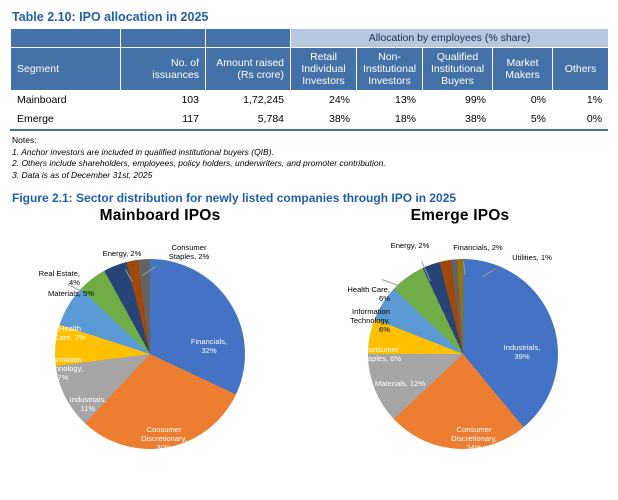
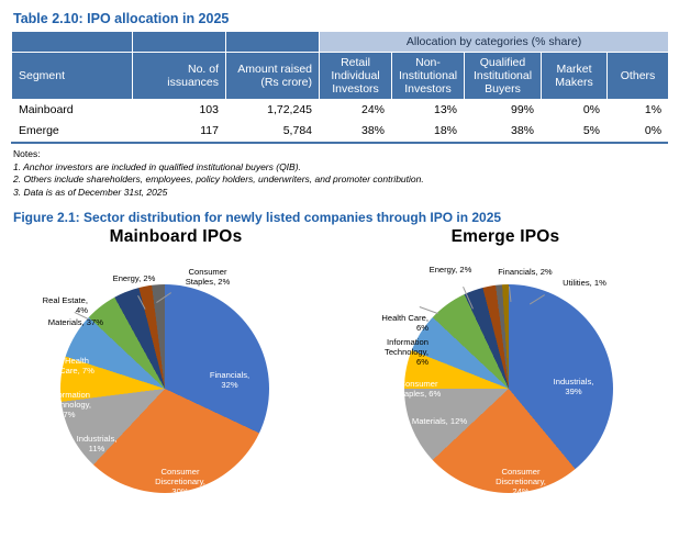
  Table 2.10: IPO allocation in 2025
- 			Allocation by employees (% share)
+ 			Allocation by categories (% share)
  Segment	No. of issuances	Amount raised (Rs crore)	Retail Individual Investors	Non-Institutional Investors	Qualified Institutional Buyers	Market Makers	Others
  Mainboard	103	1,72,245	24%	13%	99%	0%	1%
  Emerge	117	5,784	38%	18%	38%	5%	0%
  Notes:
  1. Anchor investors are included in qualified institutional buyers (QIB).
  2. Others include shareholders, employees, policy holders, underwriters, and promoter contribution.
  3. Data is as of December 31st, 2025
  Figure 2.1: Sector distribution for newly listed companies through IPO in 2025
  Mainboard IPOs
  Financials,
  32%
  Consumer
  Discretionary,
  30%
  Industrials,
  11%
  Information
  Technology,
  7%
  Health
  Care, 7%
- Materials, 5%
+ Materials, 37%
  Real Estate,
  4%
  Energy, 2%
  Consumer
  Staples, 2%
  Emerge IPOs
  Industrials,
  39%
  Consumer
  Discretionary,
  24%
  Materials, 12%
  Consumer
  Staples, 6%
  Information
  Technology,
  6%
  Health Care,
  6%
  Energy, 2%
  Financials, 2%
  Utilities, 1%
